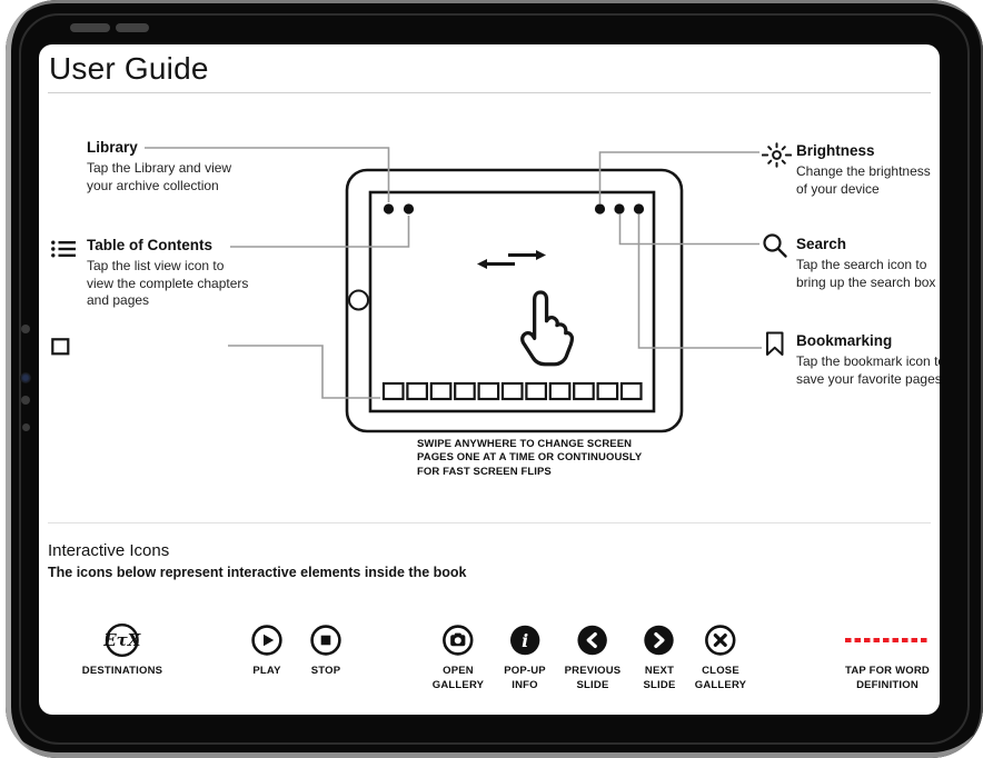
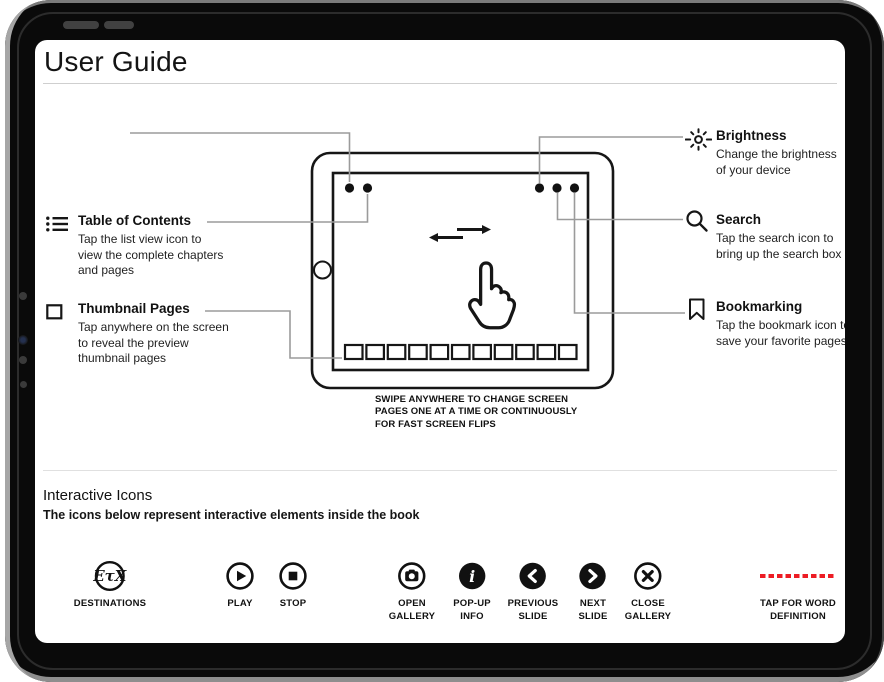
  User Guide
- Library
- Tap the Library and view
- your archive collection
  Table of Contents
  Tap the list view icon to
  view the complete chapters
  and pages
+ Thumbnail Pages
+ Tap anywhere on the screen
+ to reveal the preview
+ thumbnail pages
  Brightness
  Change the brightness
  of your device
  Search
  Tap the search icon to
  bring up the search box
  Bookmarking
  Tap the bookmark icon t
  save your favorite pages
  SWIPE ANYWHERE TO CHANGE SCREEN
  PAGES ONE AT A TIME OR CONTINUOUSLY
  FOR FAST SCREEN FLIPS
  Interactive Icons
  The icons below represent interactive elements inside the book
  EτX
  DESTINATIONS
  PLAY
  STOP
  OPEN
  GALLERY
  i
  POP-UP
  INFO
  PREVIOUS
  SLIDE
  NEXT
  SLIDE
  CLOSE
  GALLERY
  TAP FOR WORD
  DEFINITION
